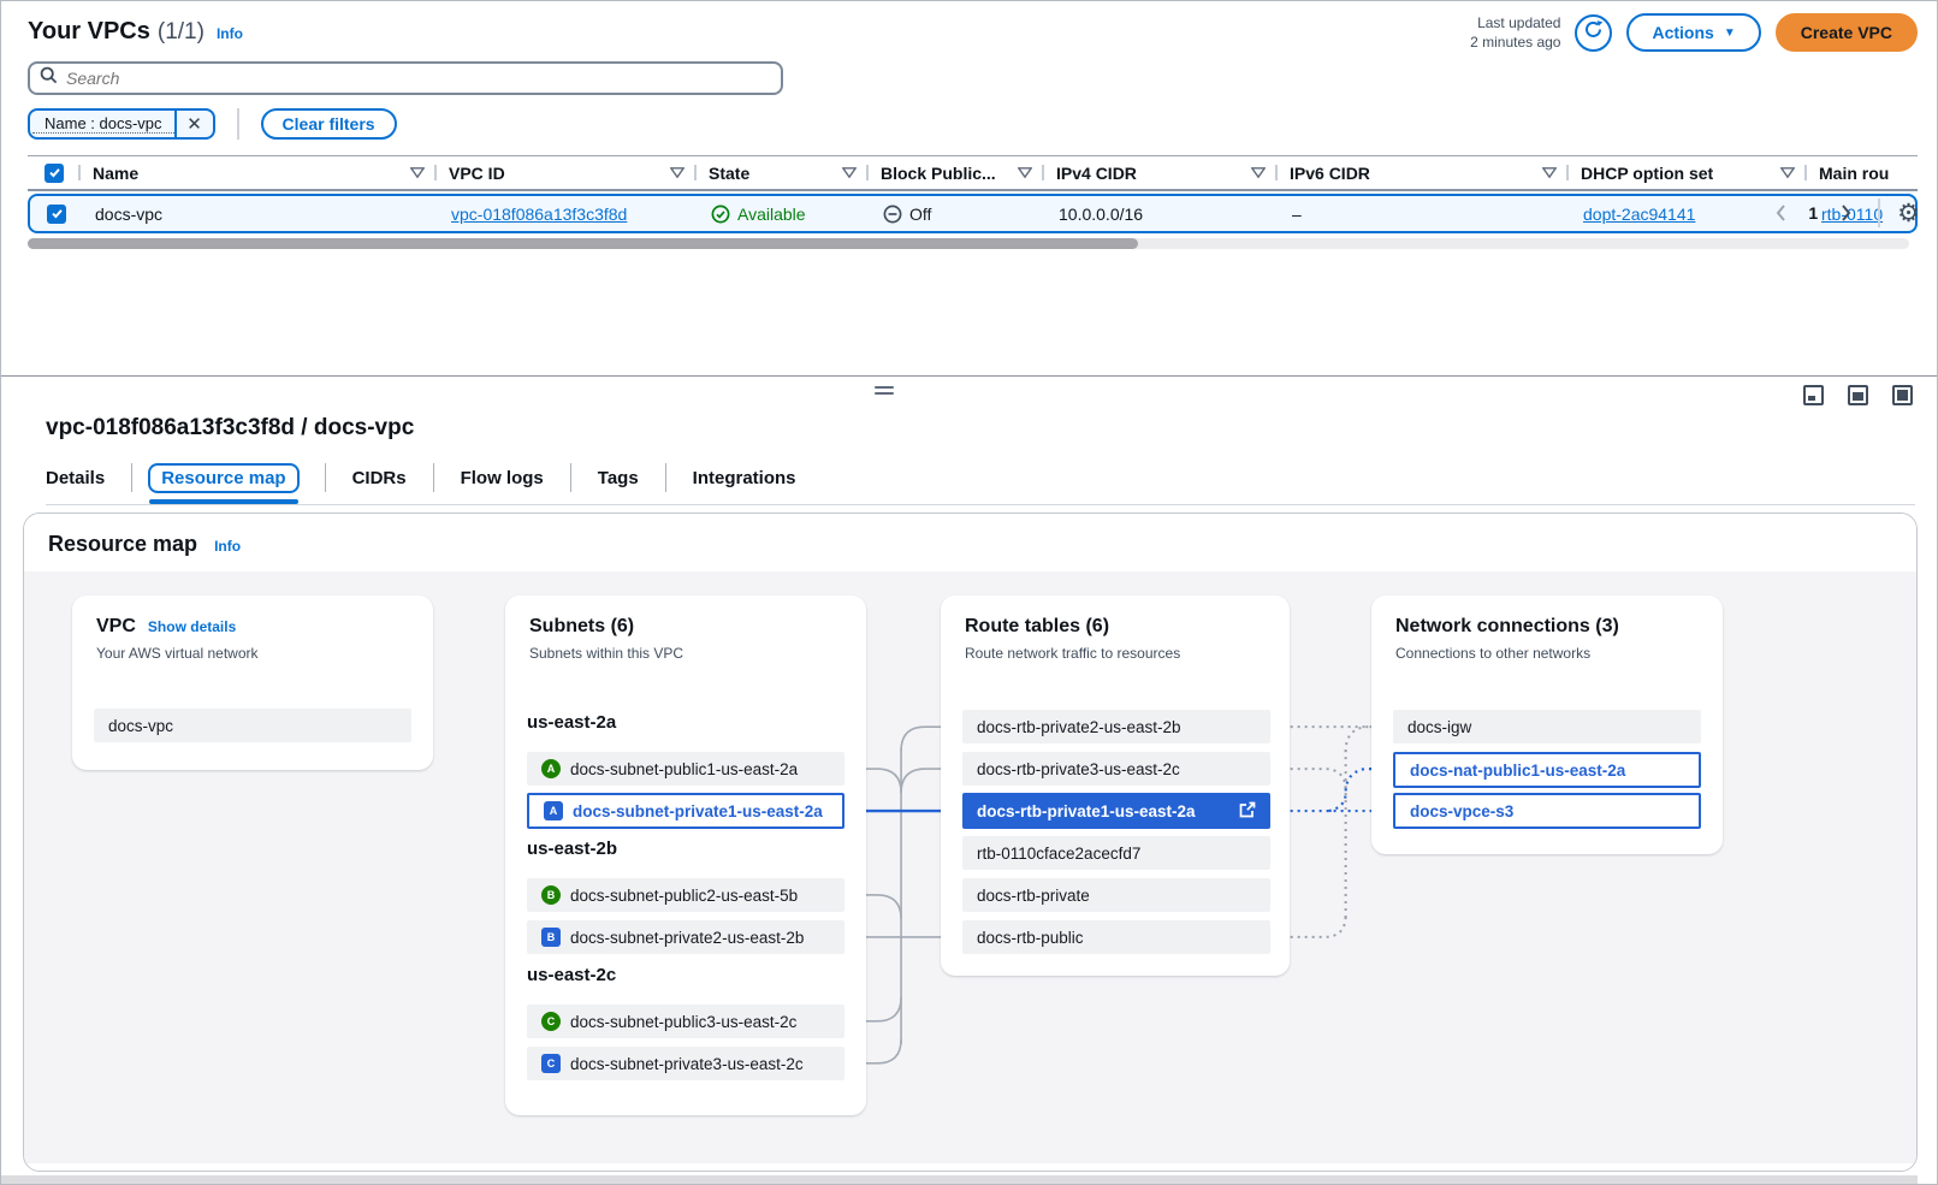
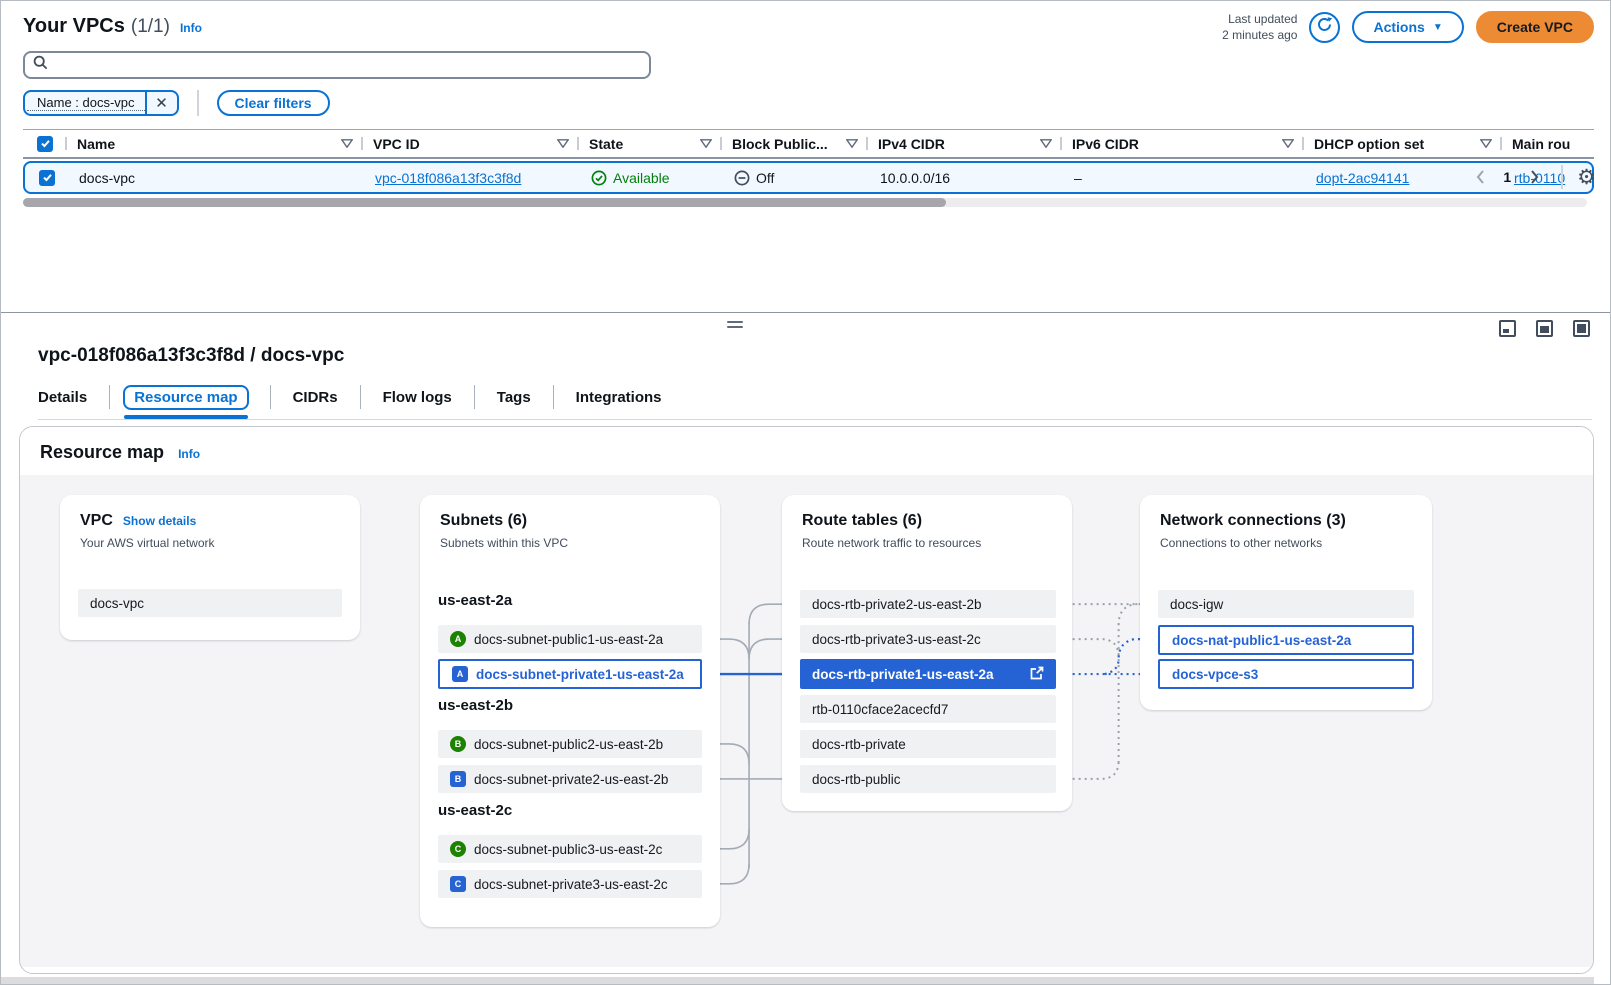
  Your VPCs
  (1/1)
  Info
  Last updated
  2 minutes ago
  Actions
  ▼
  Create VPC
- Search
  Name : docs-vpc
  ✕
  Clear filters
  1
  ⚙
  Name
  VPC ID
  State
  Block Public...
  IPv4 CIDR
  IPv6 CIDR
  DHCP option set
  Main rou
  docs-vpc
  vpc-018f086a13f3c3f8d
  Available
  Off
  10.0.0.0/16
  –
  dopt-2ac94141
  rtb-011
  vpc-018f086a13f3c3f8d / docs-vpc
  Details
  Resource map
  CIDRs
  Flow logs
  Tags
  Integrations
  Resource map
  Info
  VPC
  Show details
  Your AWS virtual network
  docs-vpc
  Subnets (6)
  Subnets within this VPC
  us-east-2a
  A
  docs-subnet-public1-us-east-2a
  A
  docs-subnet-private1-us-east-2a
  us-east-2b
  B
- docs-subnet-public2-us-east-5b
+ docs-subnet-public2-us-east-2b
  B
  docs-subnet-private2-us-east-2b
  us-east-2c
  C
  docs-subnet-public3-us-east-2c
  C
  docs-subnet-private3-us-east-2c
  Route tables (6)
  Route network traffic to resources
  docs-rtb-private2-us-east-2b
  docs-rtb-private3-us-east-2c
  docs-rtb-private1-us-east-2a
  rtb-0110cface2acecfd7
  docs-rtb-private
  docs-rtb-public
  Network connections (3)
  Connections to other networks
  docs-igw
  docs-nat-public1-us-east-2a
  docs-vpce-s3
